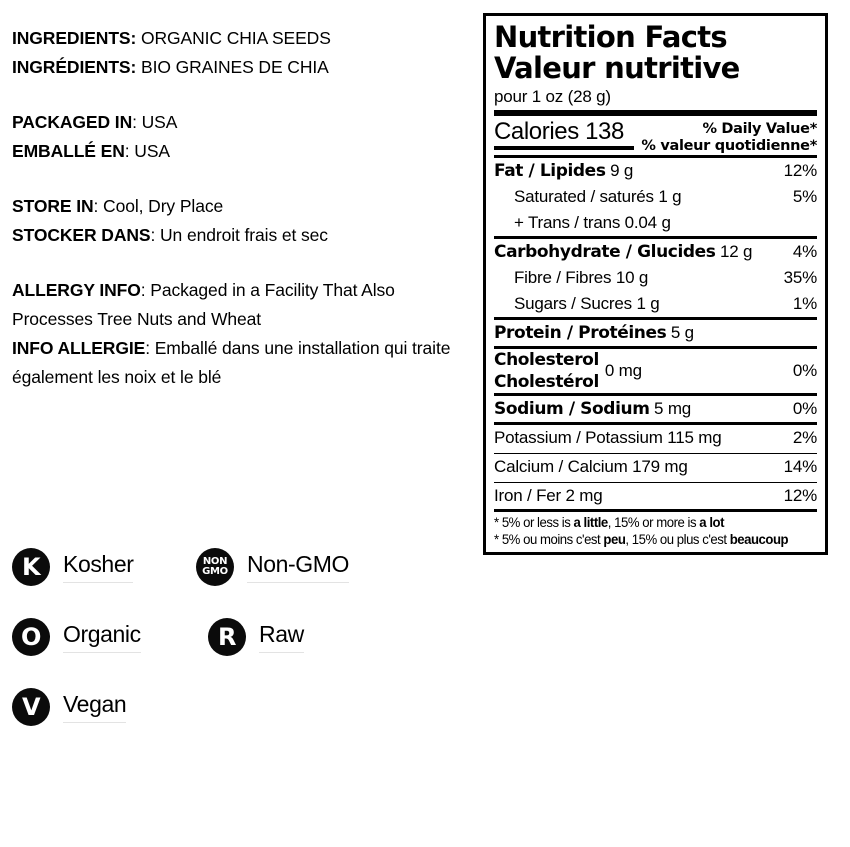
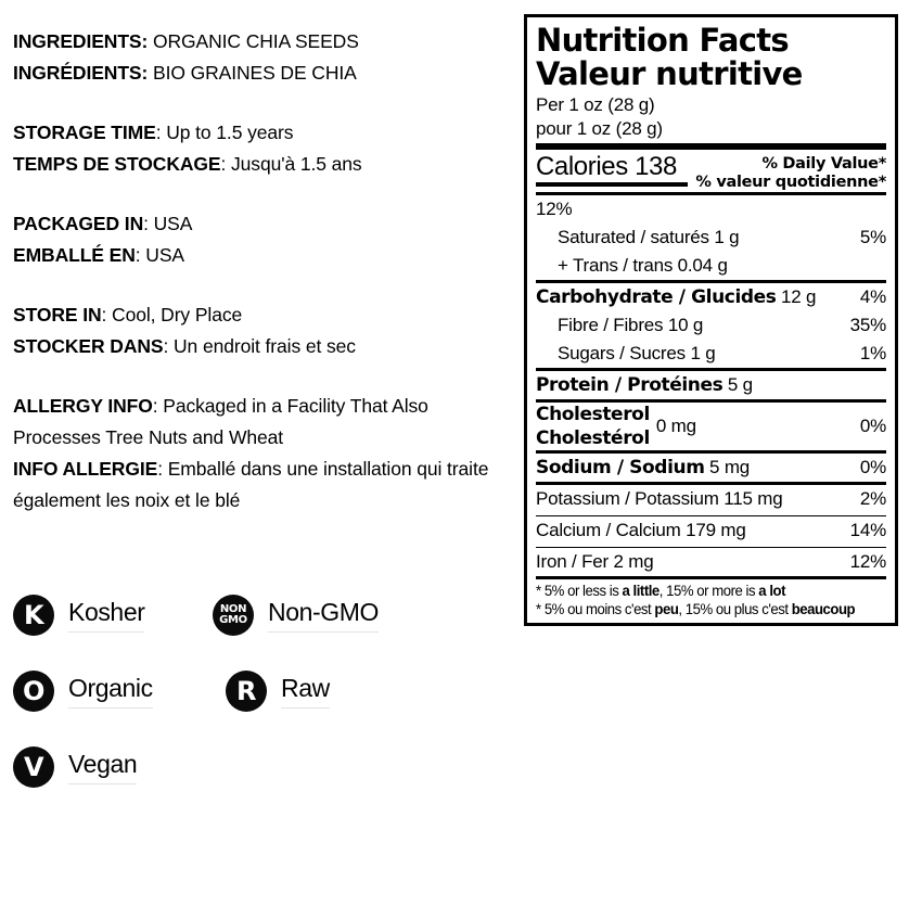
  INGREDIENTS: ORGANIC CHIA SEEDS
  INGRÉDIENTS: BIO GRAINES DE CHIA
+ STORAGE TIME: Up to 1.5 years
+ TEMPS DE STOCKAGE: Jusqu'à 1.5 ans
  PACKAGED IN: USA
  EMBALLÉ EN: USA
  STORE IN: Cool, Dry Place
  STOCKER DANS: Un endroit frais et sec
  ALLERGY INFO: Packaged in a Facility That Also Processes Tree Nuts and Wheat
  INFO ALLERGIE: Emballé dans une installation qui traite également les noix et le blé
  Nutrition Facts
  Valeur nutritive
+ Per 1 oz (28 g)
  pour 1 oz (28 g)
  Calories 138
  % Daily Value*
  % valeur quotidienne*
- Fat / Lipides 9 g
  12%
  Saturated / saturés 1 g
  5%
  + Trans / trans 0.04 g
  Carbohydrate / Glucides 12 g
  4%
  Fibre / Fibres 10 g
  35%
  Sugars / Sucres 1 g
  1%
  Protein / Protéines 5 g
  Cholesterol
  Cholestérol
  0 mg
  0%
  Sodium / Sodium 5 mg
  0%
  Potassium / Potassium 115 mg
  2%
  Calcium / Calcium 179 mg
  14%
  Iron / Fer 2 mg
  12%
  * 5% or less is a little, 15% or more is a lot
  * 5% ou moins c'est peu, 15% ou plus c'est beaucoup
  K
  Kosher
  NON
  GMO
  Non-GMO
  O
  Organic
  R
  Raw
  V
  Vegan
